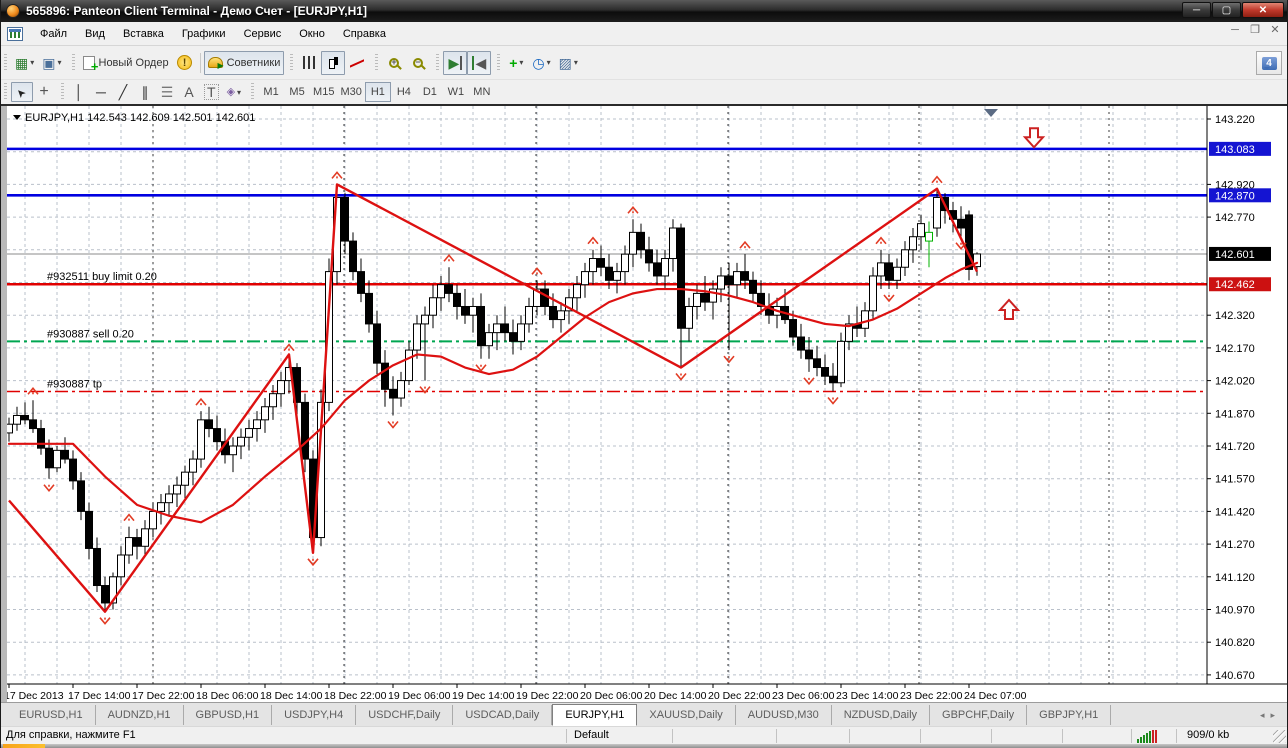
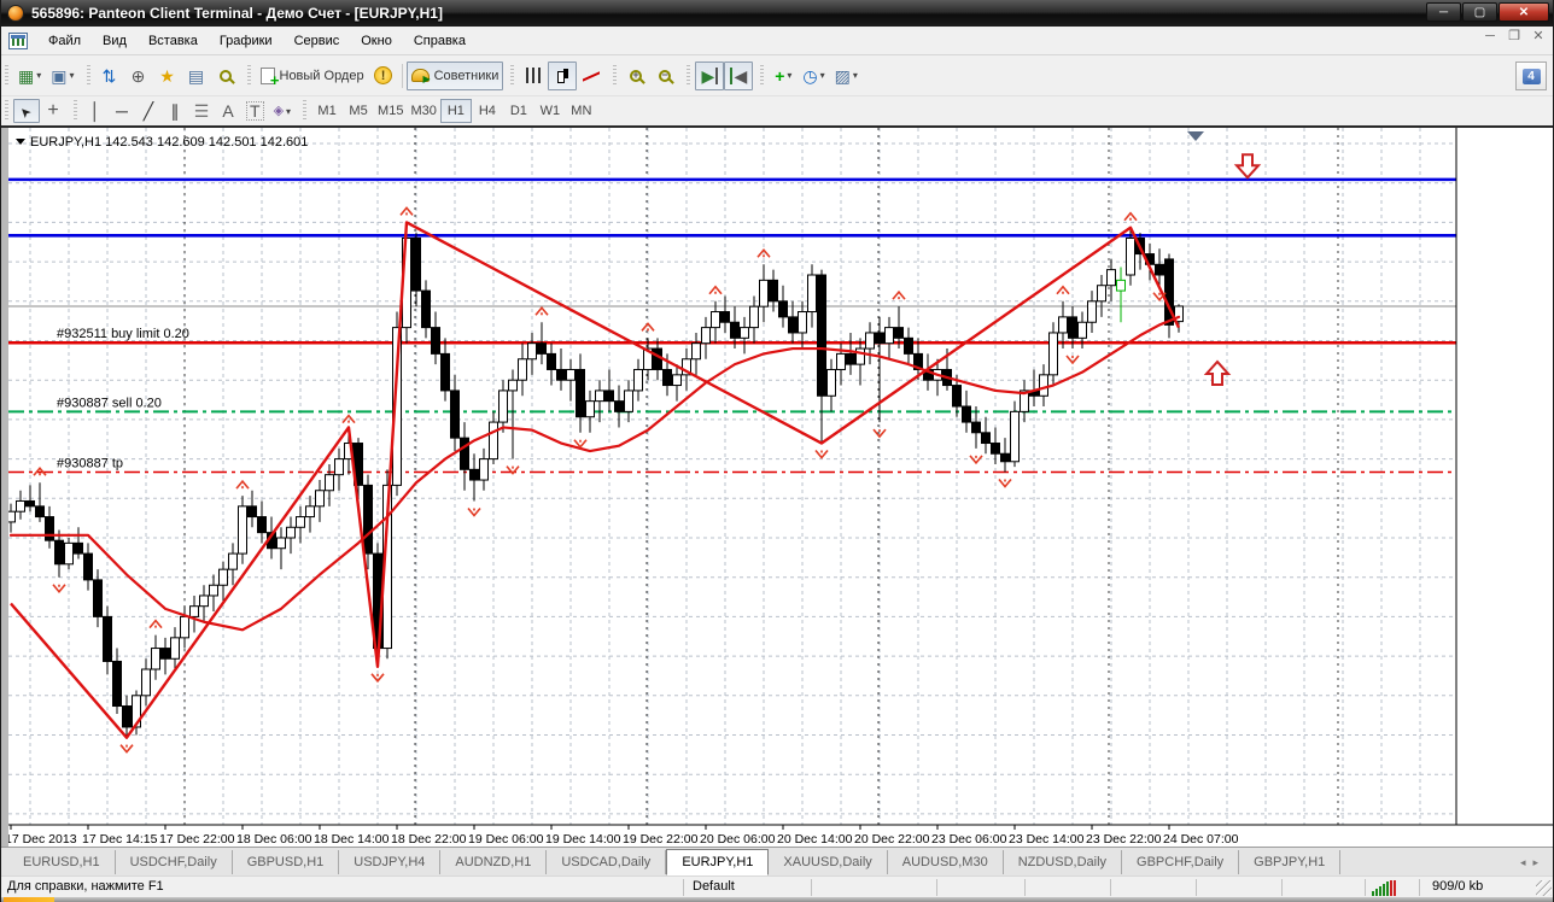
  565896: Panteon Client Terminal - Демо Счет - [EURJPY,H1]
  ─
  ▢
  ✕
  Файл
  Вид
  Вставка
  Графики
  Сервис
  Окно
  Справка
  ─
  ❐
  ✕
  ▦
  ▣
+ ⇅
+ ⊕
+ ★
+ ▤
  Новый Ордер
  !
  Советники
  +
  −
  ▶
  ◀
  +
  ◷
  ▨
  4
  +
  │
  ─
  ╱
  ∥
  ☰
  A
  T
  ◈
  M1
  M5
  M15
  M30
  H1
  H4
  D1
  W1
  MN
  #932511 buy limit 0.20
  #930887 sell 0.20
  #930887 tp
- 143.220
- 142.920
- 142.770
- 142.320
- 142.170
- 142.020
- 141.870
- 141.720
- 141.570
- 141.420
- 141.270
- 141.120
- 140.970
- 140.820
- 140.670
- 143.083
- 142.870
- 142.601
- 142.462
  17 Dec 2013
- 17 Dec 14:00
+ 17 Dec 14:15
  17 Dec 22:00
  18 Dec 06:00
  18 Dec 14:00
  18 Dec 22:00
  19 Dec 06:00
  19 Dec 14:00
  19 Dec 22:00
  20 Dec 06:00
  20 Dec 14:00
  20 Dec 22:00
  23 Dec 06:00
  23 Dec 14:00
  23 Dec 22:00
  24 Dec 07:00
  EURJPY,H1 142.543 142.609 142.501 142.601
  EURUSD,H1
- AUDNZD,H1
+ USDCHF,Daily
  GBPUSD,H1
  USDJPY,H4
- USDCHF,Daily
+ AUDNZD,H1
  USDCAD,Daily
  EURJPY,H1
  XAUUSD,Daily
  AUDUSD,M30
  NZDUSD,Daily
  GBPCHF,Daily
  GBPJPY,H1
  ◂▸
  Для справки, нажмите F1
  Default
  909/0 kb
